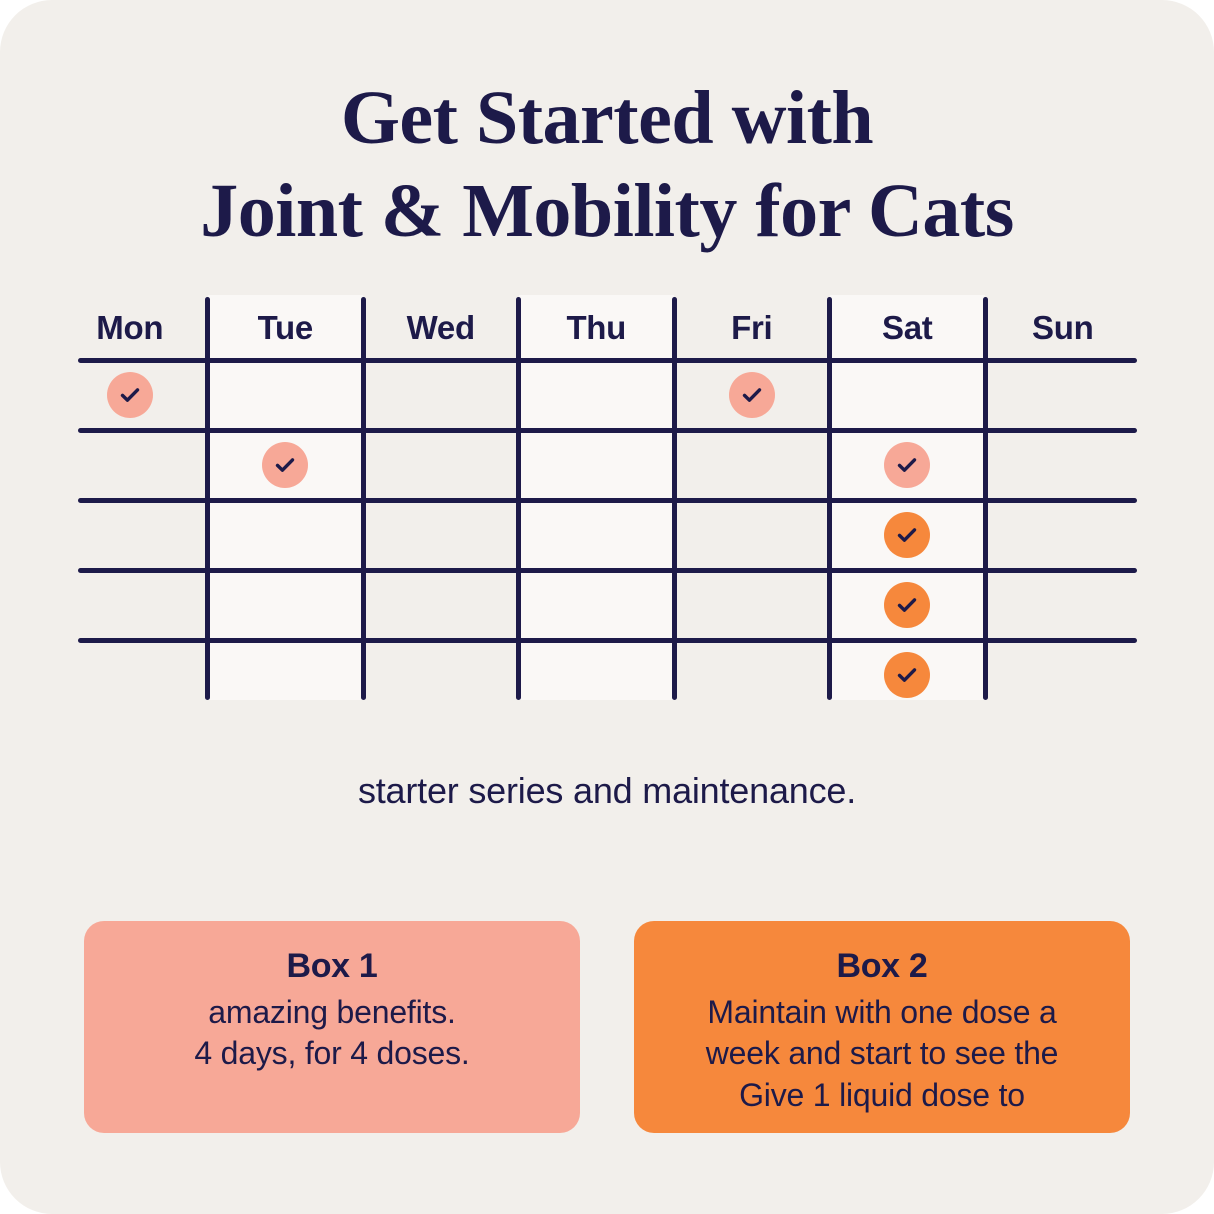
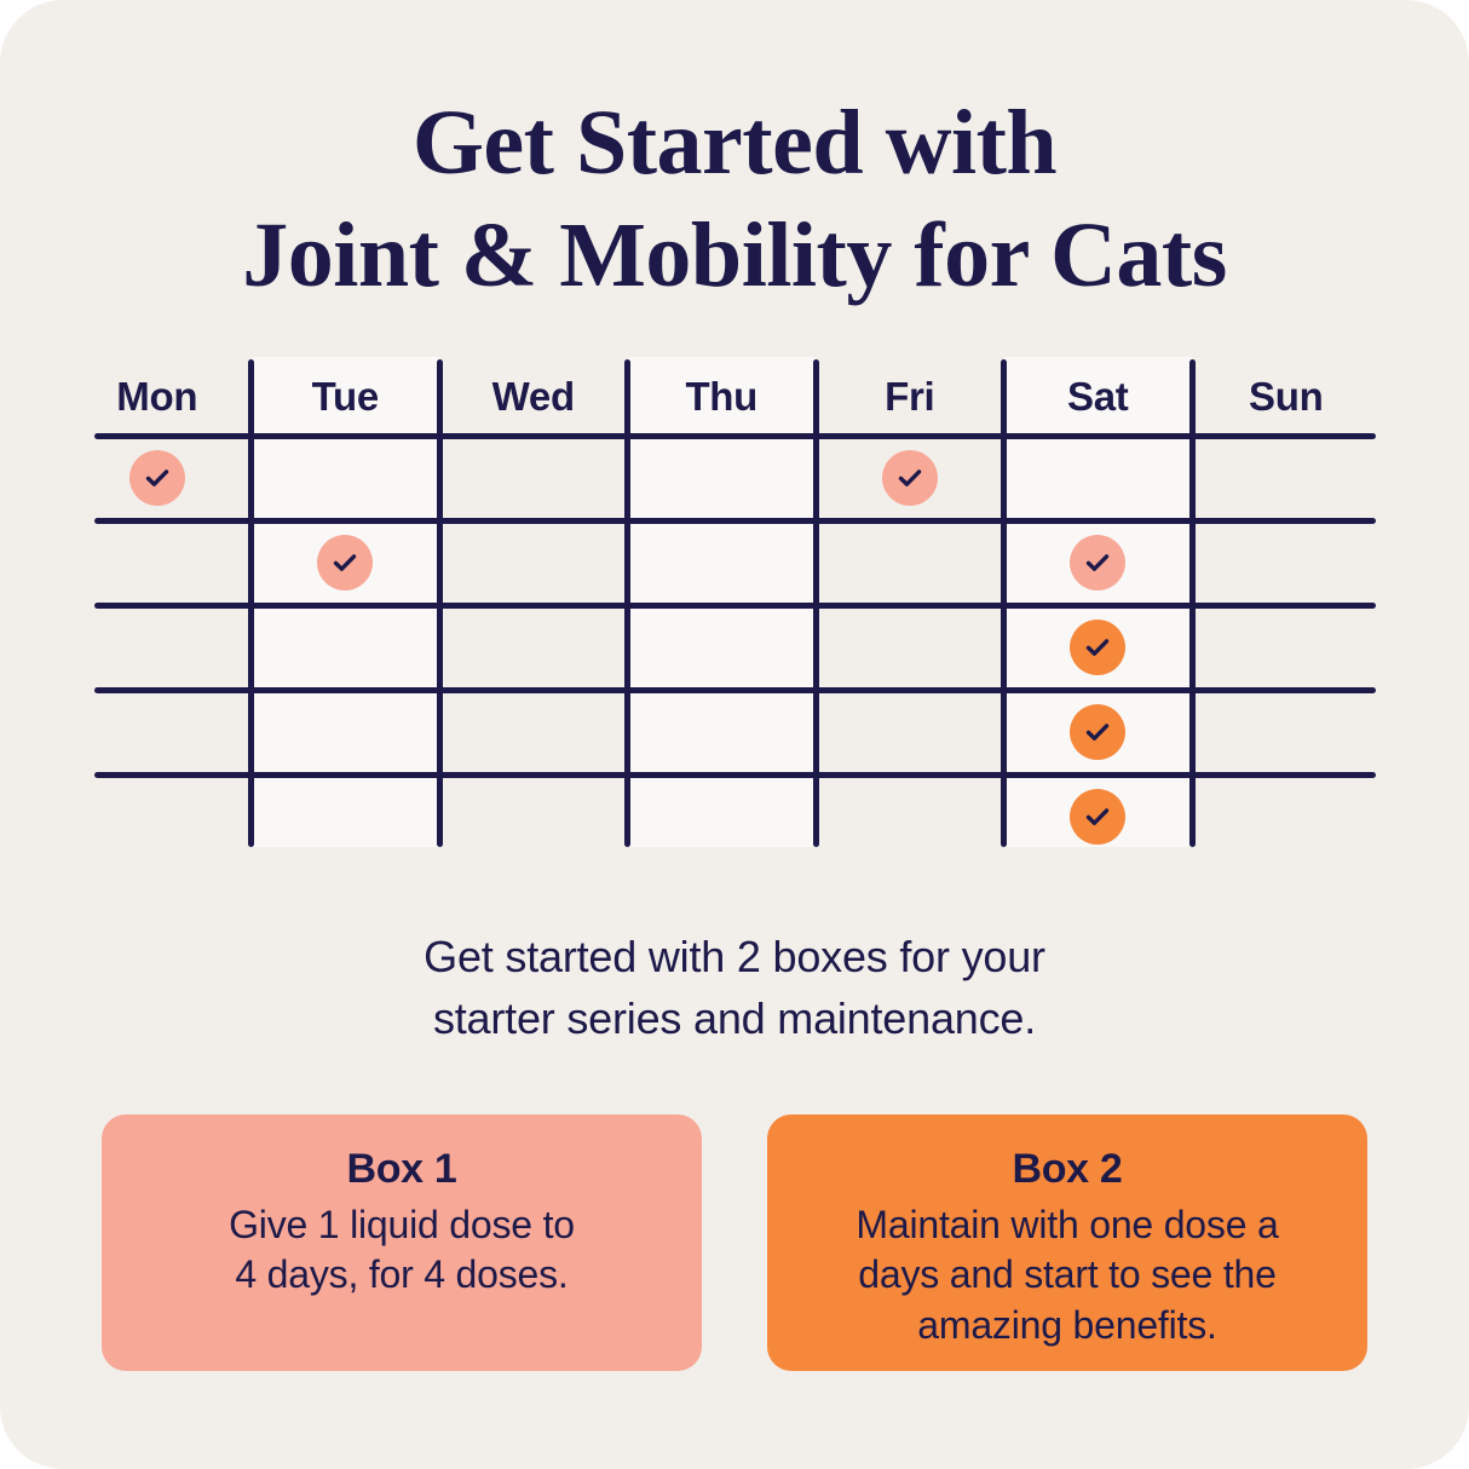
  Get Started with
  Joint & Mobility for Cats
  Mon
  Tue
  Wed
  Thu
  Fri
  Sat
  Sun
+ Get started with 2 boxes for your
  starter series and maintenance.
  Box 1
- amazing benefits.
+ Give 1 liquid dose to
  4 days, for 4 doses.
  Box 2
  Maintain with one dose a
- week and start to see the
+ days and start to see the
- Give 1 liquid dose to
+ amazing benefits.
